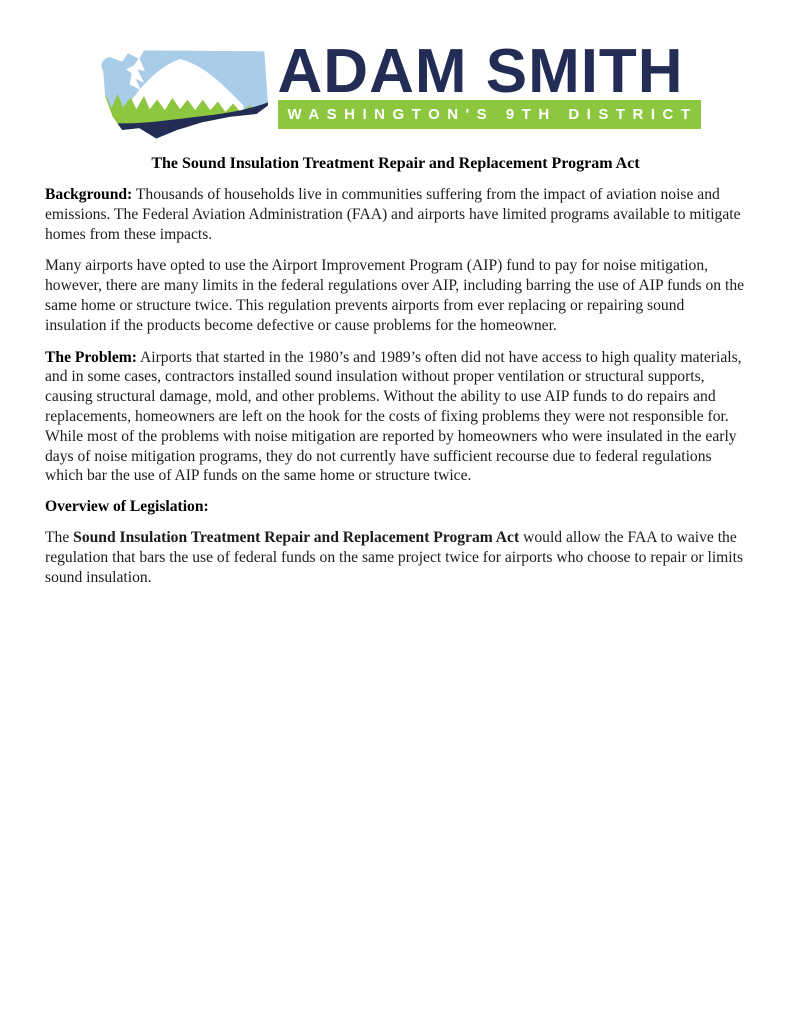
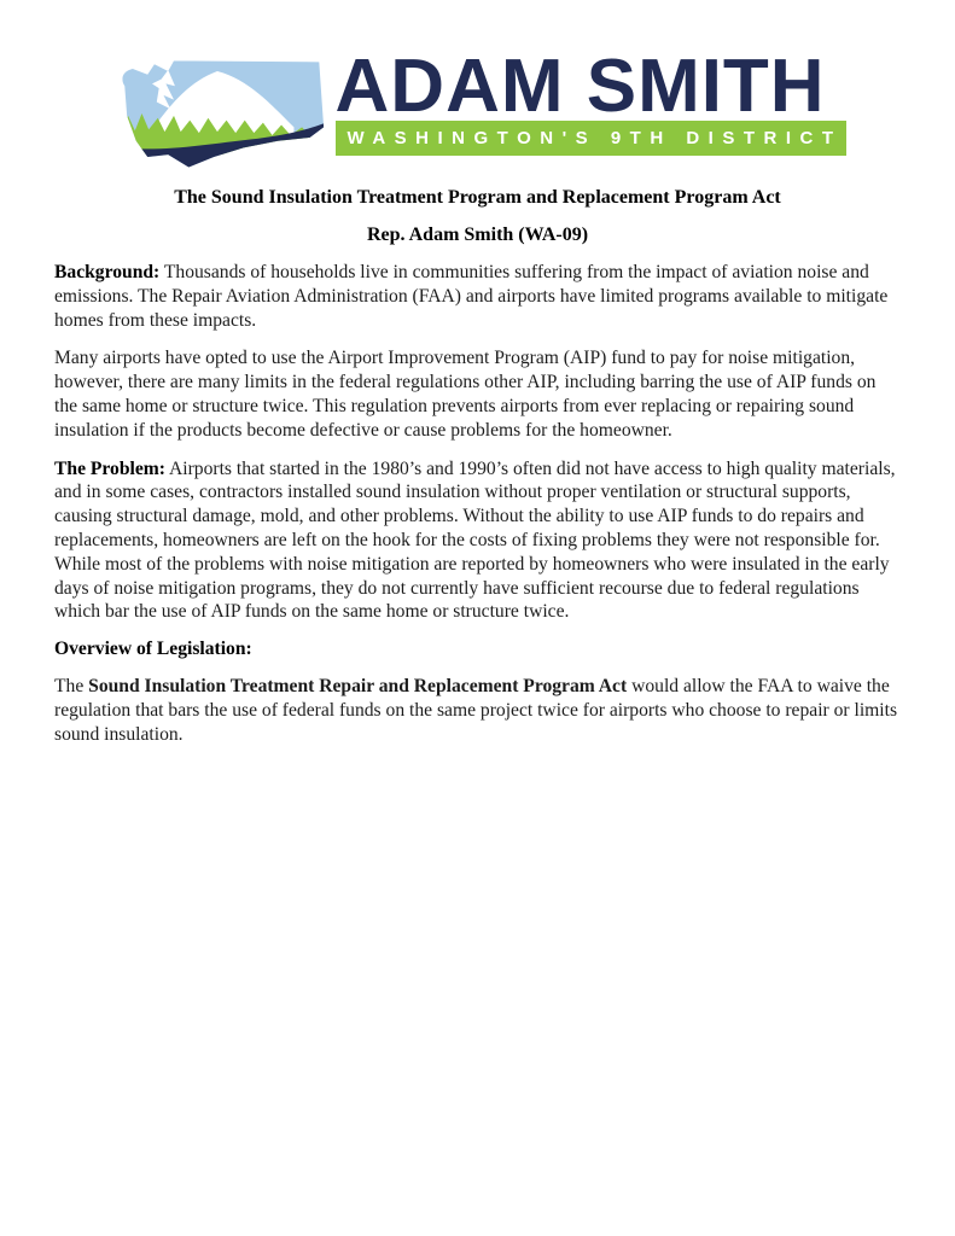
  ADAM SMITH
  WASHINGTON'S 9TH DISTRICT
- The Sound Insulation Treatment Repair and Replacement Program Act
+ The Sound Insulation Treatment Program and Replacement Program Act
+ Rep. Adam Smith (WA-09)
- Background: Thousands of households live in communities suffering from the impact of aviation noise and emissions. The Federal Aviation Administration (FAA) and airports have limited programs available to mitigate homes from these impacts.
+ Background: Thousands of households live in communities suffering from the impact of aviation noise and emissions. The Repair Aviation Administration (FAA) and airports have limited programs available to mitigate homes from these impacts.
- Many airports have opted to use the Airport Improvement Program (AIP) fund to pay for noise mitigation, however, there are many limits in the federal regulations over AIP, including barring the use of AIP funds on the same home or structure twice. This regulation prevents airports from ever replacing or repairing sound insulation if the products become defective or cause problems for the homeowner.
+ Many airports have opted to use the Airport Improvement Program (AIP) fund to pay for noise mitigation, however, there are many limits in the federal regulations other AIP, including barring the use of AIP funds on the same home or structure twice. This regulation prevents airports from ever replacing or repairing sound insulation if the products become defective or cause problems for the homeowner.
- The Problem: Airports that started in the 1980’s and 1989’s often did not have access to high quality materials, and in some cases, contractors installed sound insulation without proper ventilation or structural supports, causing structural damage, mold, and other problems. Without the ability to use AIP funds to do repairs and replacements, homeowners are left on the hook for the costs of fixing problems they were not responsible for. While most of the problems with noise mitigation are reported by homeowners who were insulated in the early days of noise mitigation programs, they do not currently have sufficient recourse due to federal regulations which bar the use of AIP funds on the same home or structure twice.
+ The Problem: Airports that started in the 1980’s and 1990’s often did not have access to high quality materials, and in some cases, contractors installed sound insulation without proper ventilation or structural supports, causing structural damage, mold, and other problems. Without the ability to use AIP funds to do repairs and replacements, homeowners are left on the hook for the costs of fixing problems they were not responsible for. While most of the problems with noise mitigation are reported by homeowners who were insulated in the early days of noise mitigation programs, they do not currently have sufficient recourse due to federal regulations which bar the use of AIP funds on the same home or structure twice.
  Overview of Legislation:
  The Sound Insulation Treatment Repair and Replacement Program Act would allow the FAA to waive the regulation that bars the use of federal funds on the same project twice for airports who choose to repair or limits sound insulation.
